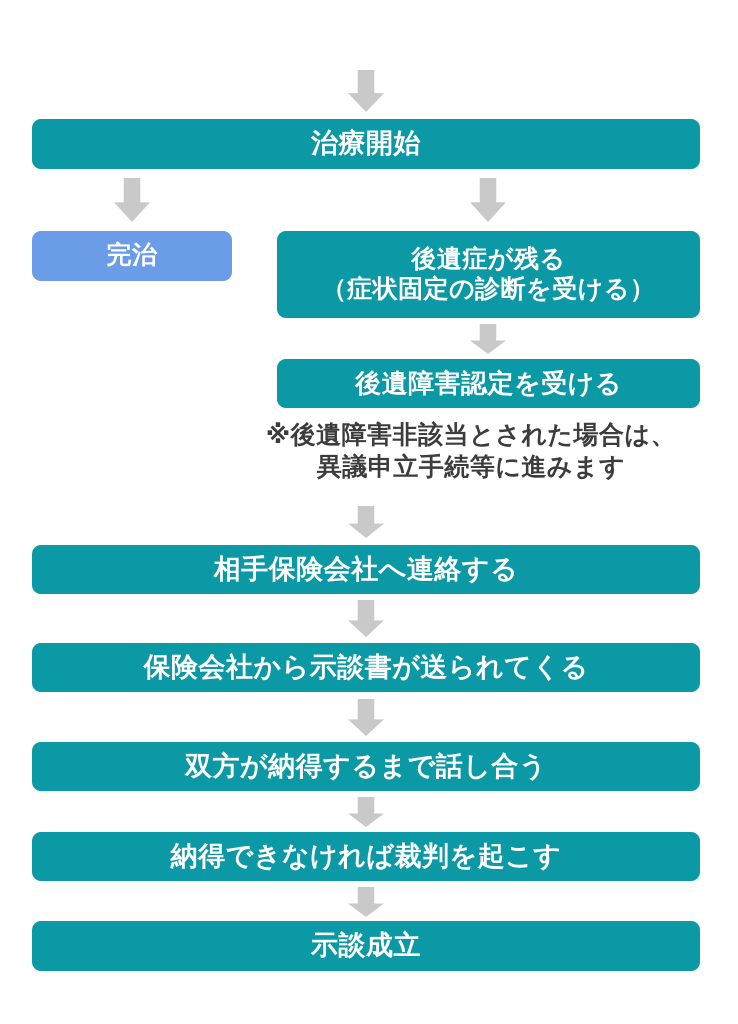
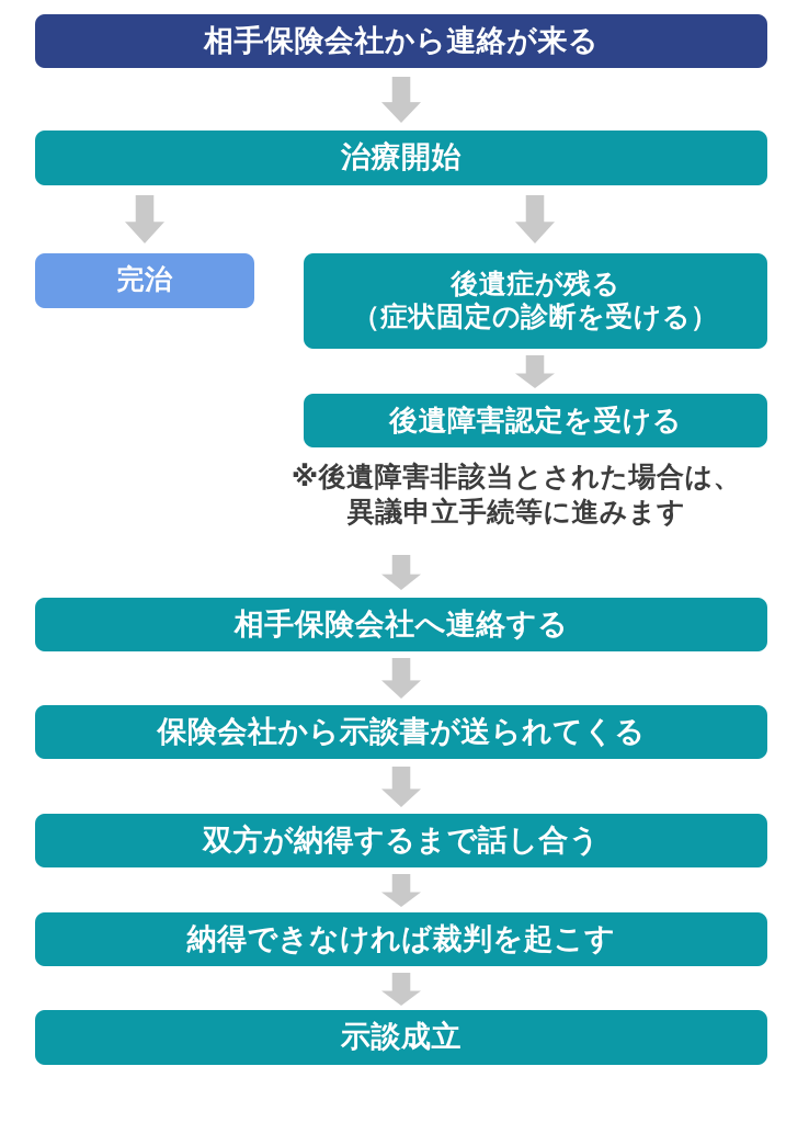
+ 相手保険会社から連絡が来る
  治療開始
  完治
  後遺症が残る
  （症状固定の診断を受ける）
  後遺障害認定を受ける
  相手保険会社へ連絡する
  保険会社から示談書が送られてくる
  双方が納得するまで話し合う
  納得できなければ裁判を起こす
  示談成立
  ※後遺障害非該当とされた場合は、
  異議申立手続等に進みます
